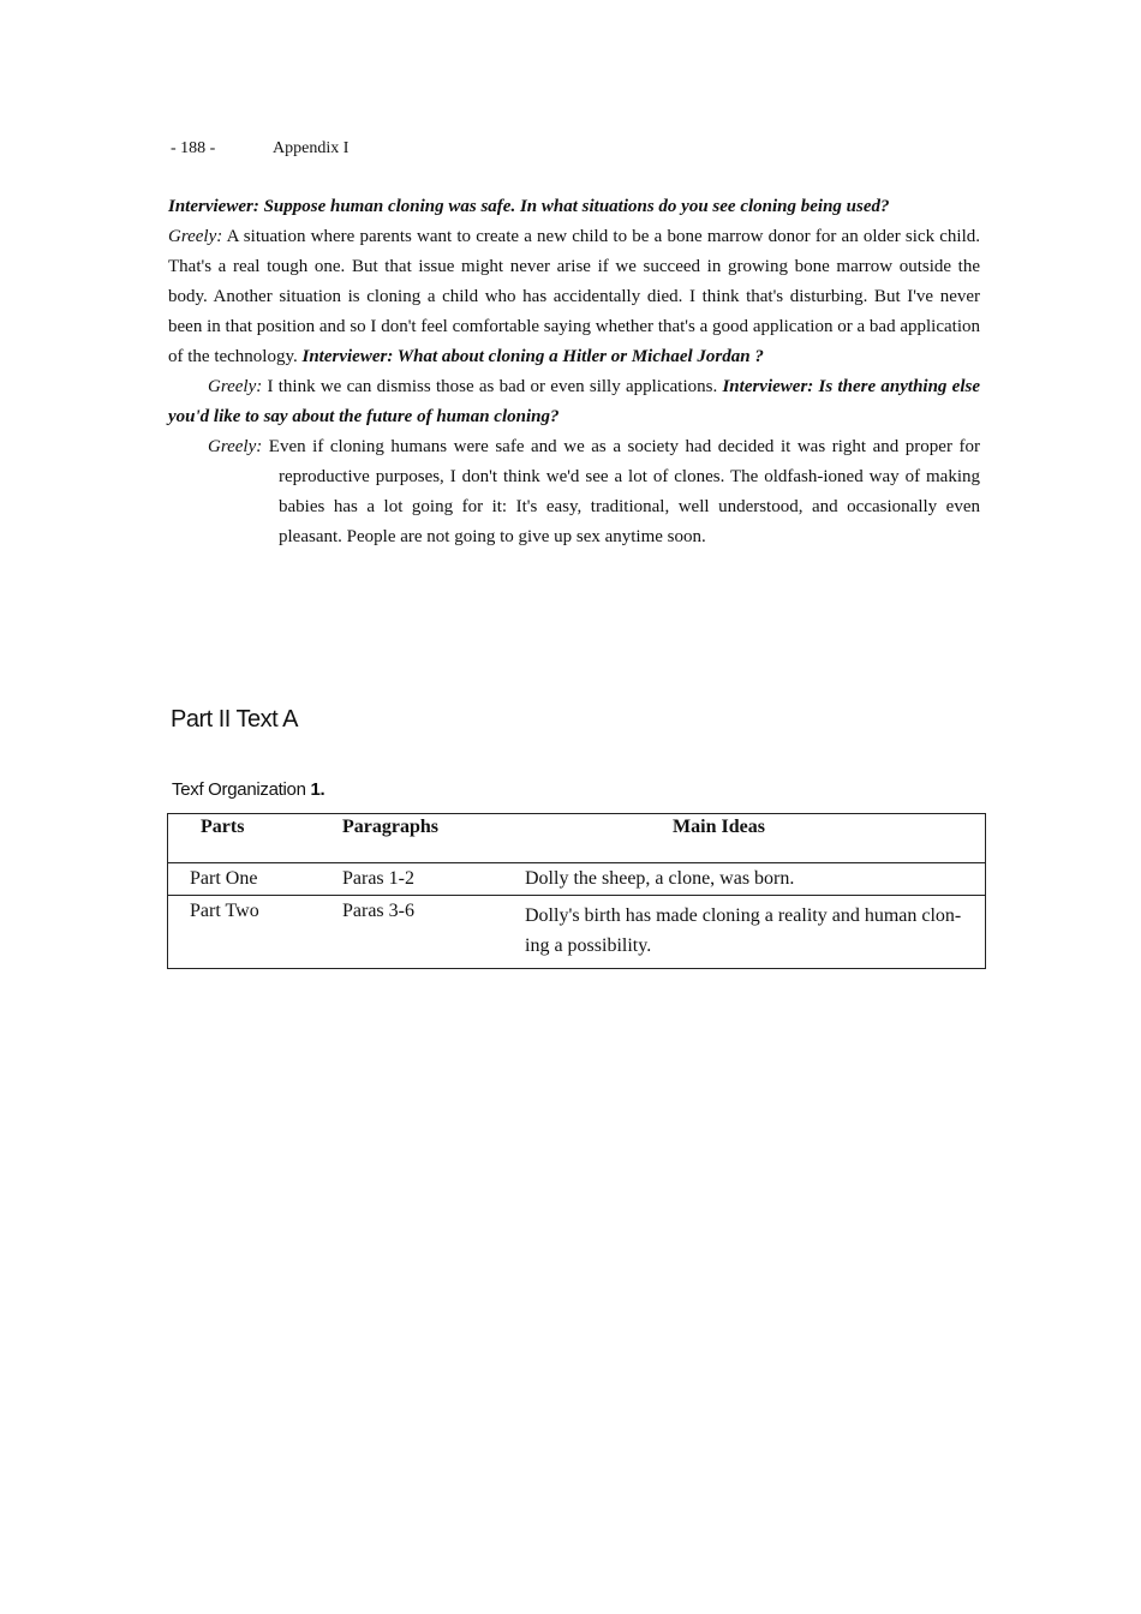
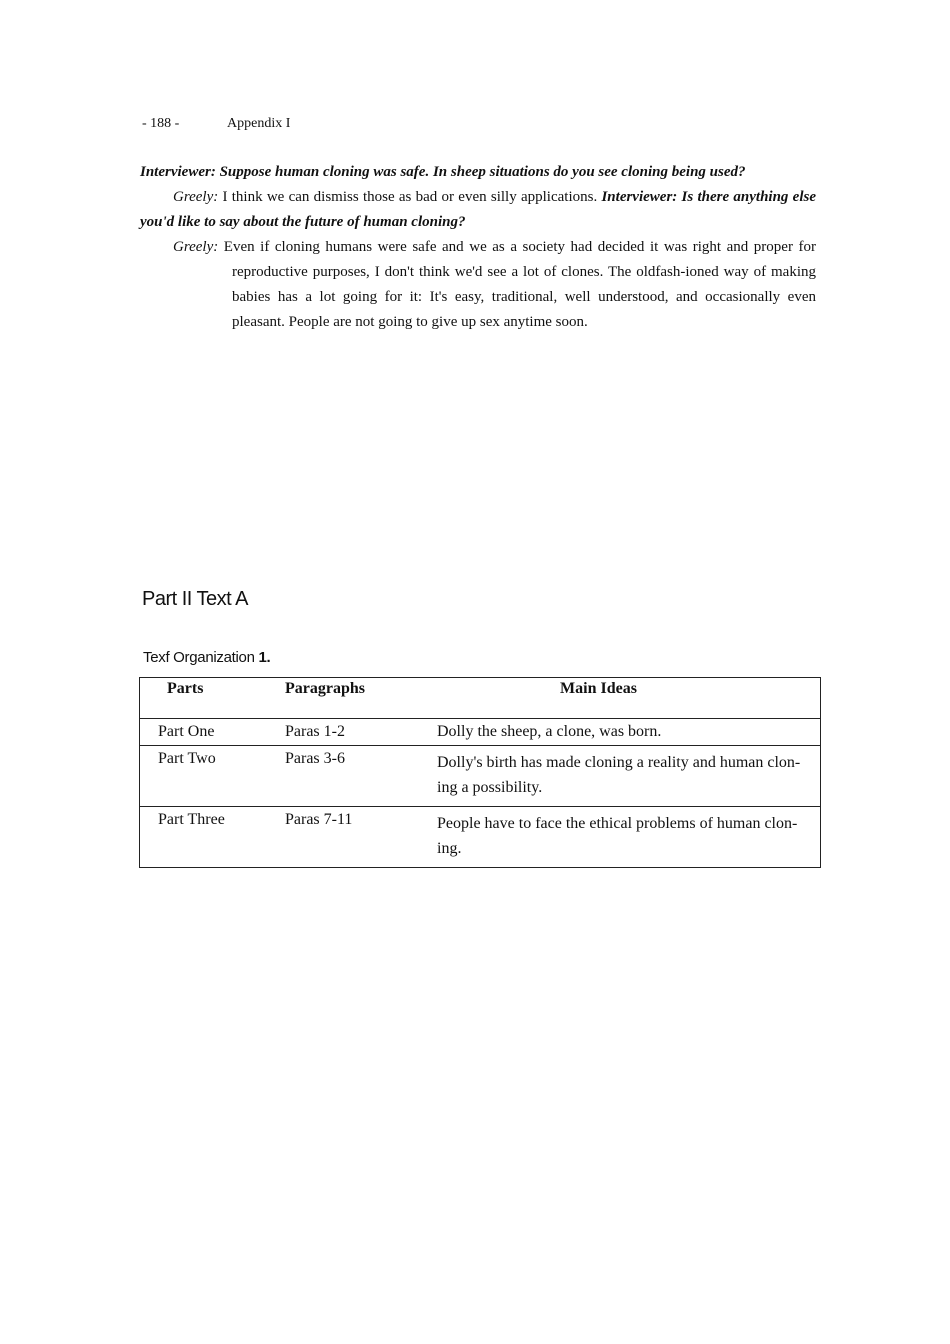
  - 188 - Appendix I
- Interviewer: Suppose human cloning was safe. In what situations do you see cloning being used?
+ Interviewer: Suppose human cloning was safe. In sheep situations do you see cloning being used?
- Greely: A situation where parents want to create a new child to be a bone marrow donor for an older sick child. That's a real tough one. But that issue might never arise if we succeed in growing bone marrow outside the body. Another situation is cloning a child who has accidentally died. I think that's disturbing. But I've never been in that position and so I don't feel comfortable saying whether that's a good application or a bad application of the technology. Interviewer: What about cloning a Hitler or Michael Jordan ?
  Greely: I think we can dismiss those as bad or even silly applications. Interviewer: Is there anything else you'd like to say about the future of human cloning?
  Greely: Even if cloning humans were safe and we as a society had decided it was right and proper for reproductive purposes, I don't think we'd see a lot of clones. The oldfash-ioned way of making babies has a lot going for it: It's easy, traditional, well understood, and occasionally even pleasant. People are not going to give up sex anytime soon.
  Part II Text A
  Texf Organization 1.
  Parts	Paragraphs	Main Ideas
  Part One	Paras 1-2	Dolly the sheep, a clone, was born.
  Part Two	Paras 3-6	Dolly's birth has made cloning a reality and human clon-ing a possibility.
+ Part Three	Paras 7-11	People have to face the ethical problems of human clon-ing.
